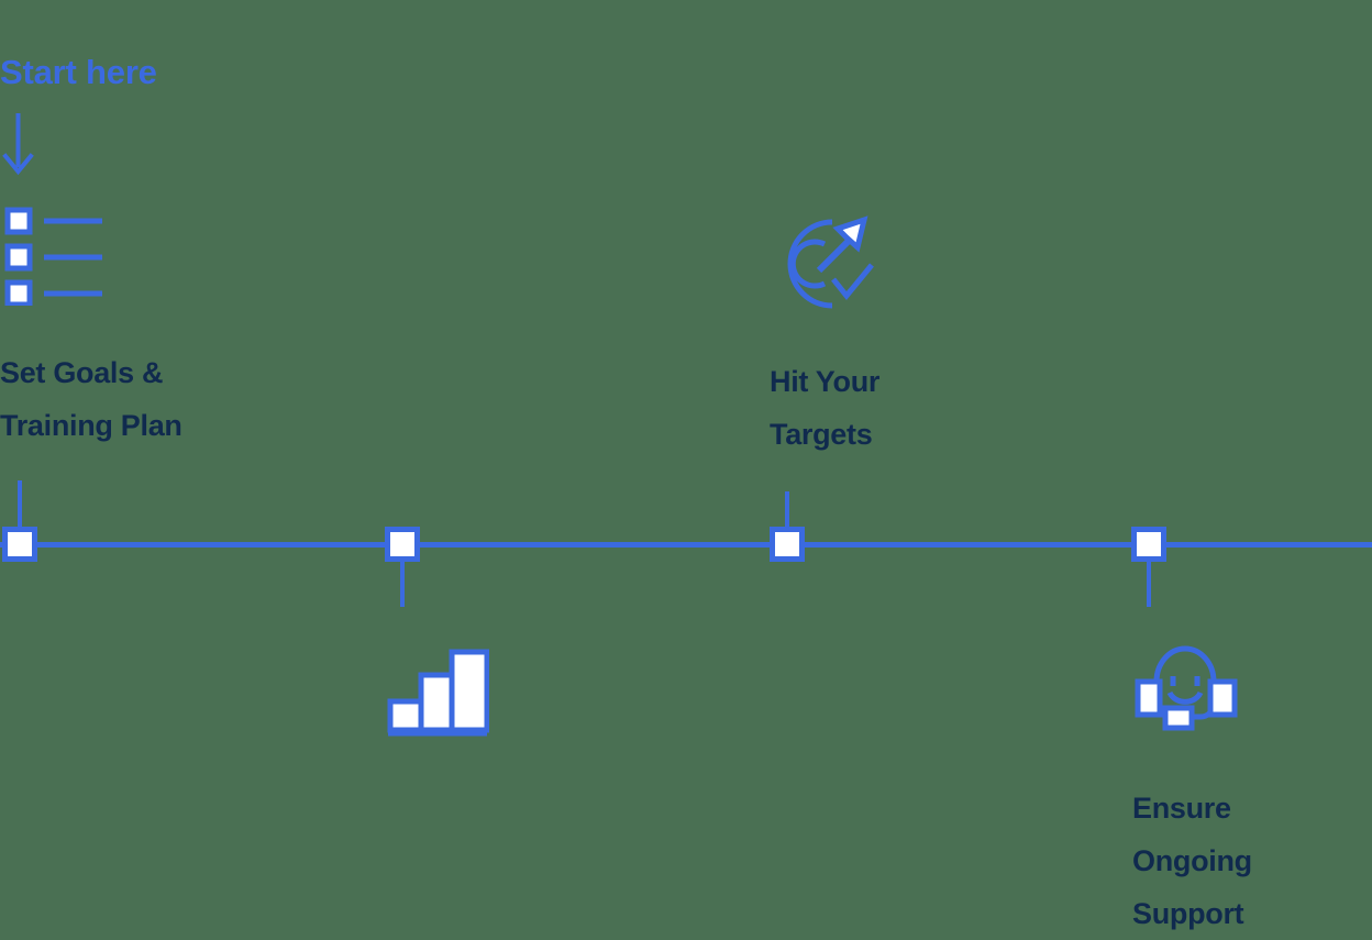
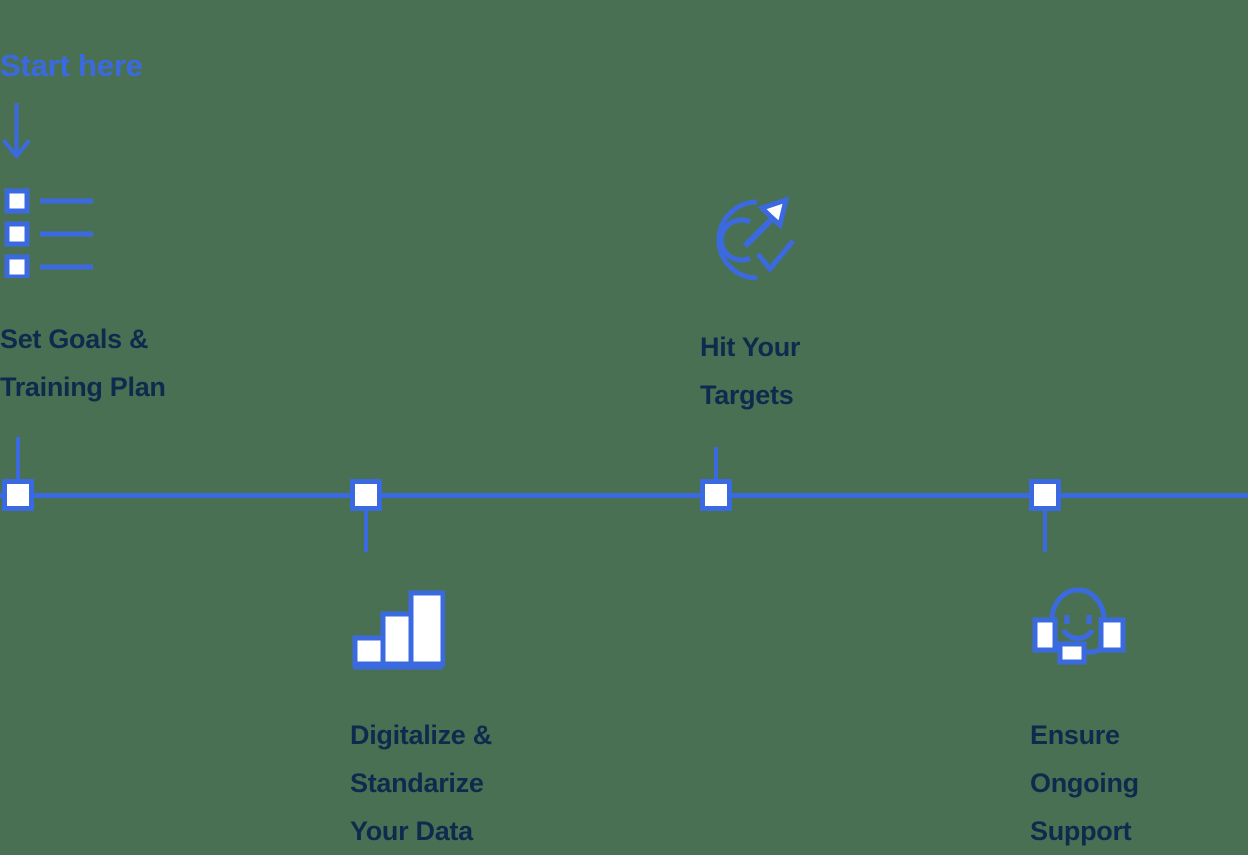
  Start here
  Set Goals &
  Training Plan
  Hit Your
  Targets
+ Digitalize &
+ Standarize
+ Your Data
  Ensure
  Ongoing
  Support
